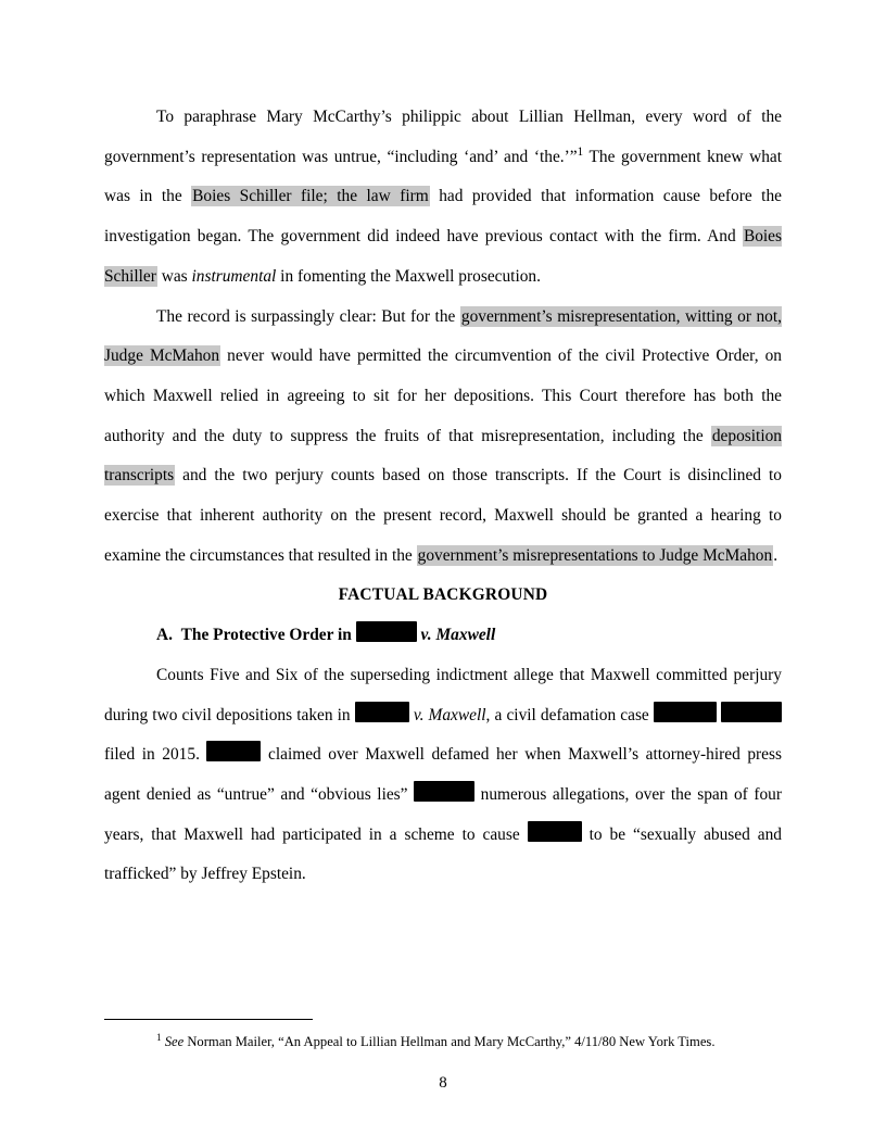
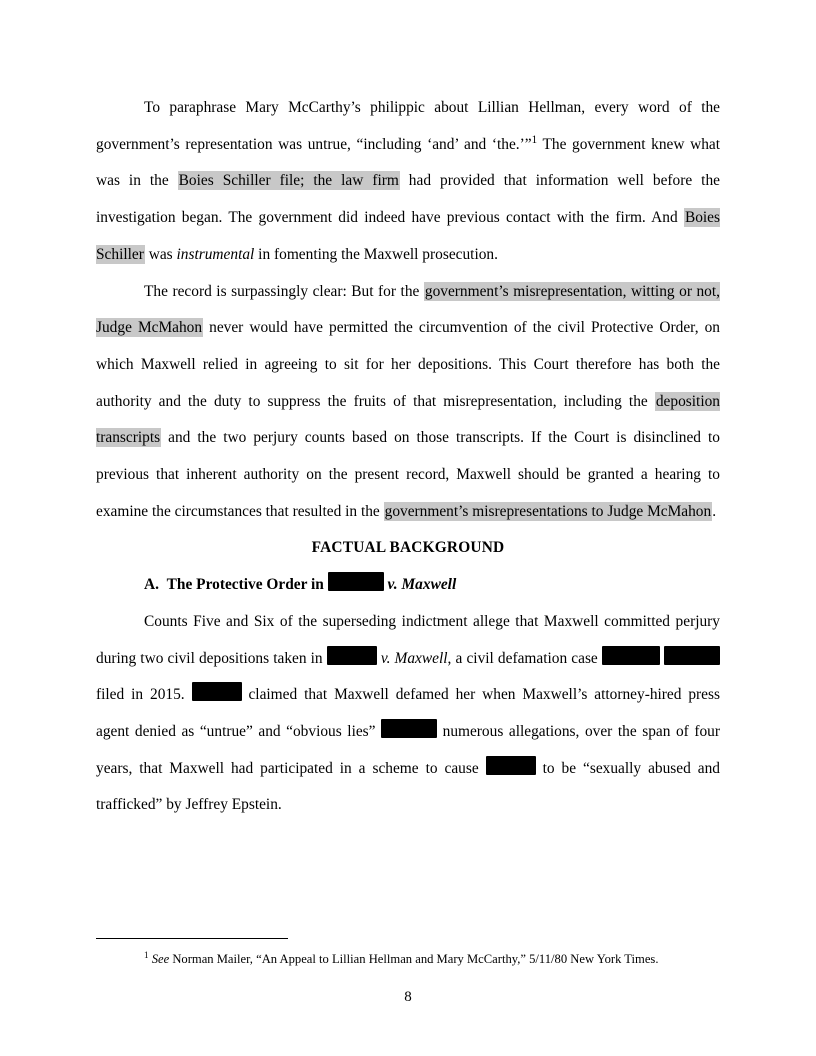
- To paraphrase Mary McCarthy’s philippic about Lillian Hellman, every word of the government’s representation was untrue, “including ‘and’ and ‘the.’”1 The government knew what was in the Boies Schiller file; the law firm had provided that information cause before the investigation began. The government did indeed have previous contact with the firm. And Boies Schiller was instrumental in fomenting the Maxwell prosecution.
+ To paraphrase Mary McCarthy’s philippic about Lillian Hellman, every word of the government’s representation was untrue, “including ‘and’ and ‘the.’”1 The government knew what was in the Boies Schiller file; the law firm had provided that information well before the investigation began. The government did indeed have previous contact with the firm. And Boies Schiller was instrumental in fomenting the Maxwell prosecution.
- The record is surpassingly clear: But for the government’s misrepresentation, witting or not, Judge McMahon never would have permitted the circumvention of the civil Protective Order, on which Maxwell relied in agreeing to sit for her depositions. This Court therefore has both the authority and the duty to suppress the fruits of that misrepresentation, including the deposition transcripts and the two perjury counts based on those transcripts. If the Court is disinclined to exercise that inherent authority on the present record, Maxwell should be granted a hearing to examine the circumstances that resulted in the government’s misrepresentations to Judge McMahon.
+ The record is surpassingly clear: But for the government’s misrepresentation, witting or not, Judge McMahon never would have permitted the circumvention of the civil Protective Order, on which Maxwell relied in agreeing to sit for her depositions. This Court therefore has both the authority and the duty to suppress the fruits of that misrepresentation, including the deposition transcripts and the two perjury counts based on those transcripts. If the Court is disinclined to previous that inherent authority on the present record, Maxwell should be granted a hearing to examine the circumstances that resulted in the government’s misrepresentations to Judge McMahon.
  FACTUAL BACKGROUND
  A. The Protective Order in v. Maxwell
- Counts Five and Six of the superseding indictment allege that Maxwell committed perjury during two civil depositions taken in v. Maxwell, a civil defamation case filed in 2015. claimed over Maxwell defamed her when Maxwell’s attorney-hired press agent denied as “untrue” and “obvious lies” numerous allegations, over the span of four years, that Maxwell had participated in a scheme to cause to be “sexually abused and trafficked” by Jeffrey Epstein.
+ Counts Five and Six of the superseding indictment allege that Maxwell committed perjury during two civil depositions taken in v. Maxwell, a civil defamation case filed in 2015. claimed that Maxwell defamed her when Maxwell’s attorney-hired press agent denied as “untrue” and “obvious lies” numerous allegations, over the span of four years, that Maxwell had participated in a scheme to cause to be “sexually abused and trafficked” by Jeffrey Epstein.
- 1 See Norman Mailer, “An Appeal to Lillian Hellman and Mary McCarthy,” 4/11/80 New York Times.
+ 1 See Norman Mailer, “An Appeal to Lillian Hellman and Mary McCarthy,” 5/11/80 New York Times.
  8
